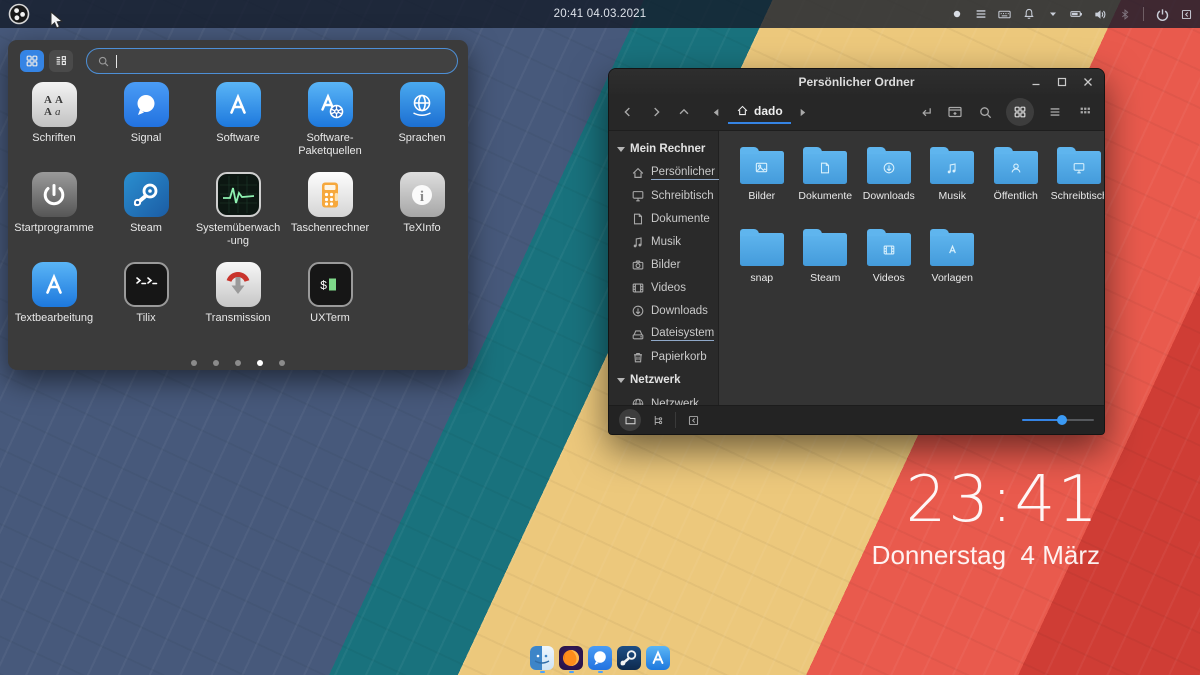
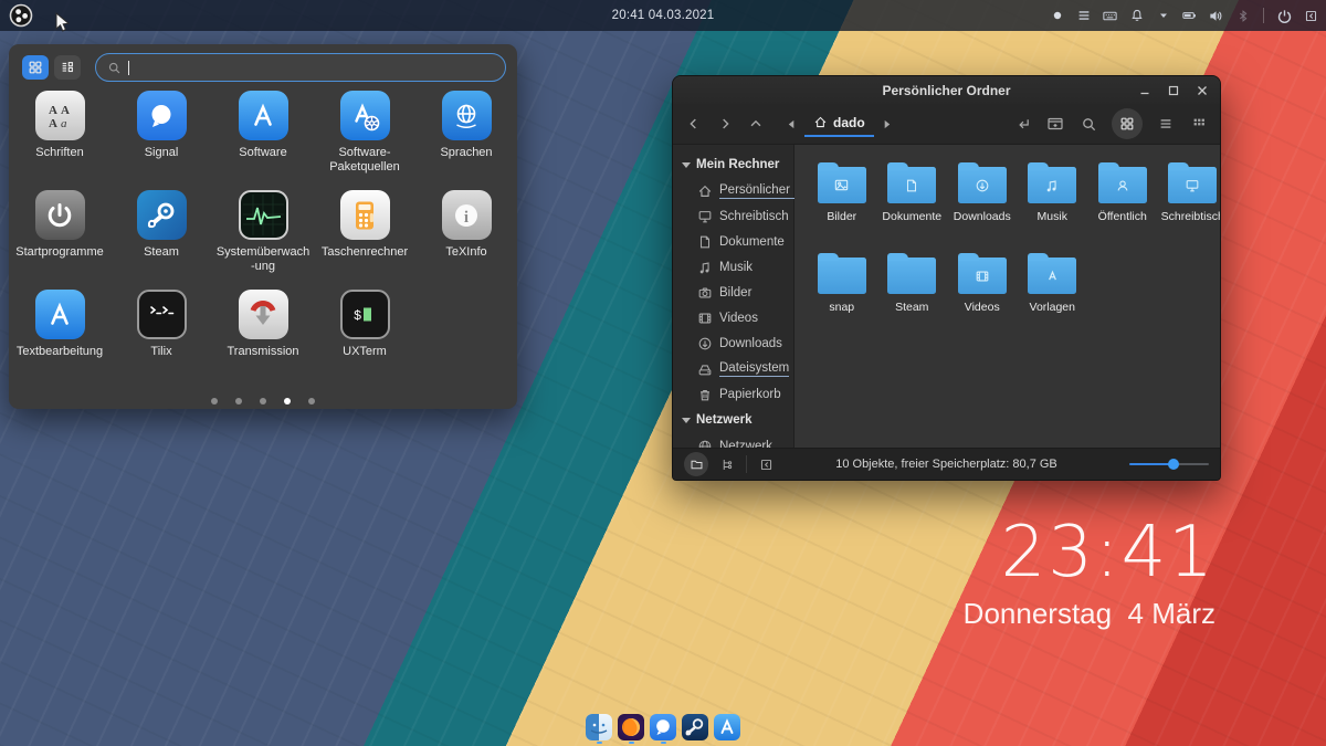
  20:41 04.03.2021
  A
  A
  A
  a
  Schriften
  Signal
  Software
  Software-Paketquellen
  Sprachen
  Startprogramme
  Steam
  Systemüberwach-ung
  Taschenrechner
  i
  TeXInfo
  Textbearbeitung
  Tilix
  Transmission
  $
  UXTerm
  Persönlicher Ordner
  dado
  Mein Rechner
  Persönlicher
  Schreibtisch
  Dokumente
  Musik
  Bilder
  Videos
  Downloads
  Dateisystem
  Papierkorb
  Netzwerk
  Netzwerk
  Bilder
  Dokumente
  Downloads
  Musik
  Öffentlich
  Schreibtisc
  snap
  Steam
  Videos
  Vorlagen
+ 10 Objekte, freier Speicherplatz: 80,7 GB
  23:41
  Donnerstag 4 März
